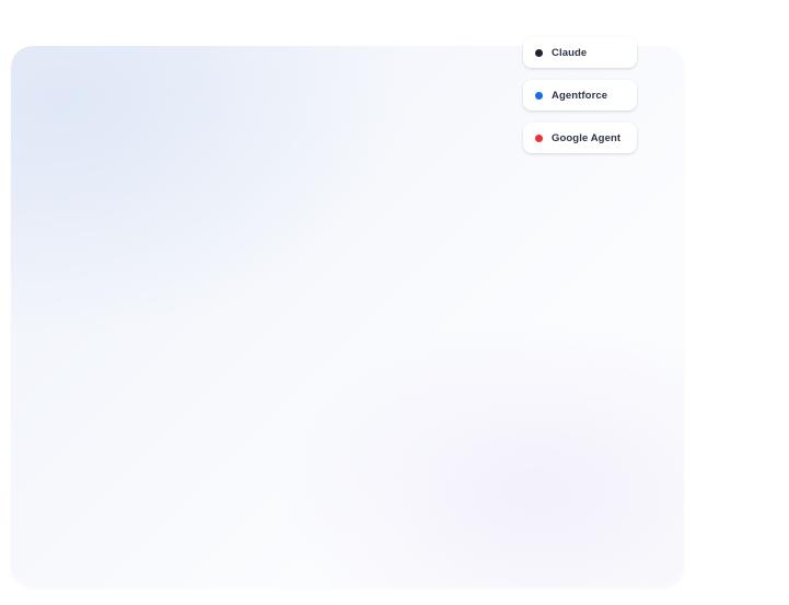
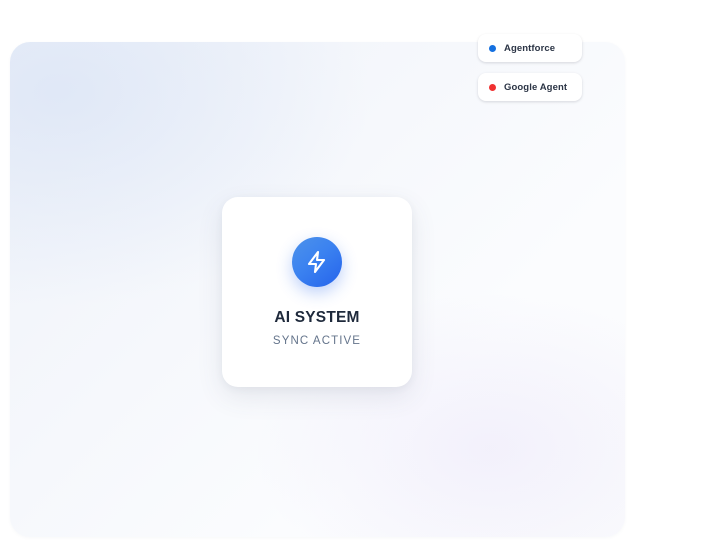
- Claude
  Agentforce
  Google Agent
+ AI SYSTEM
+ SYNC ACTIVE
